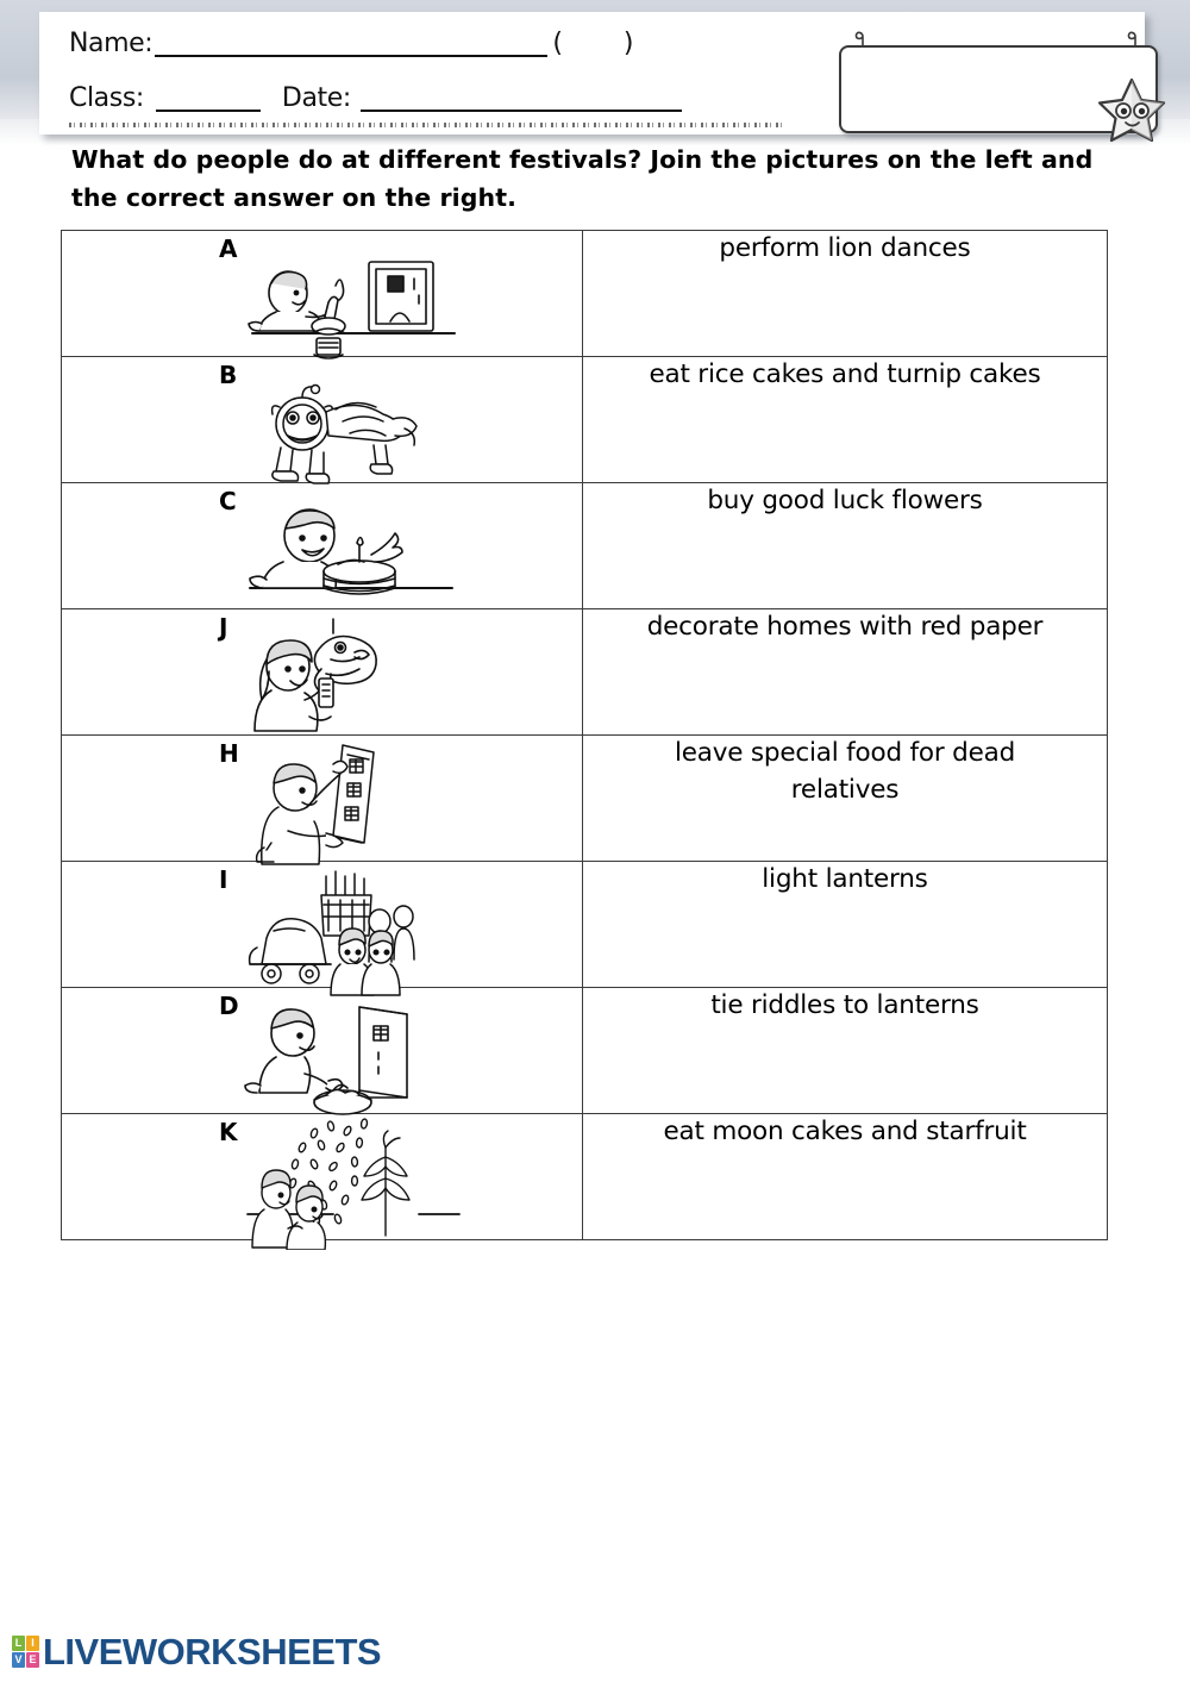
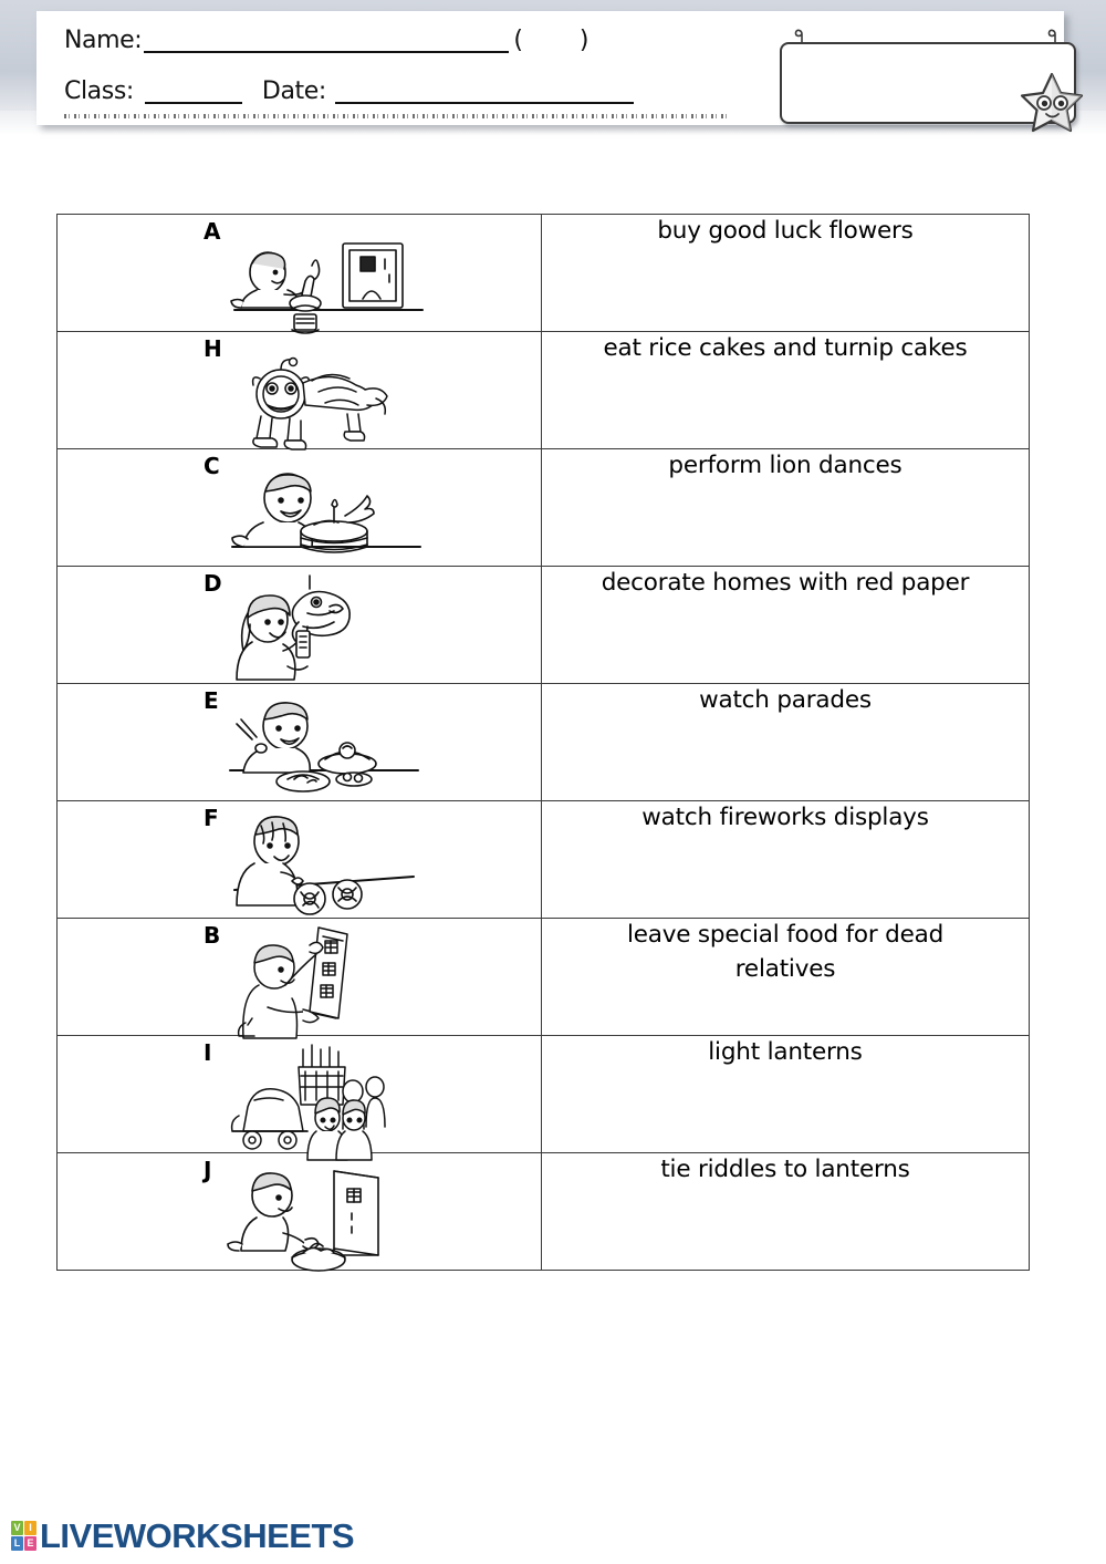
  Name:
  ( )
  Class:
  Date:
- What do people do at different festivals? Join the pictures on the left and the correct answer on the right.
- A	perform lion dances
+ A	buy good luck flowers
- B	eat rice cakes and turnip cakes
+ H	eat rice cakes and turnip cakes
- C	buy good luck flowers
+ C	perform lion dances
- J	decorate homes with red paper
+ D	decorate homes with red paper
+ E	watch parades
+ F	watch fireworks displays
- H	leave special food for deadrelatives
+ B	leave special food for deadrelatives
  I	light lanterns
- D	tie riddles to lanterns
+ J	tie riddles to lanterns
- K	eat moon cakes and starfruit
- L
+ V
  I
- V
+ L
  E
  LIVEWORKSHEETS
